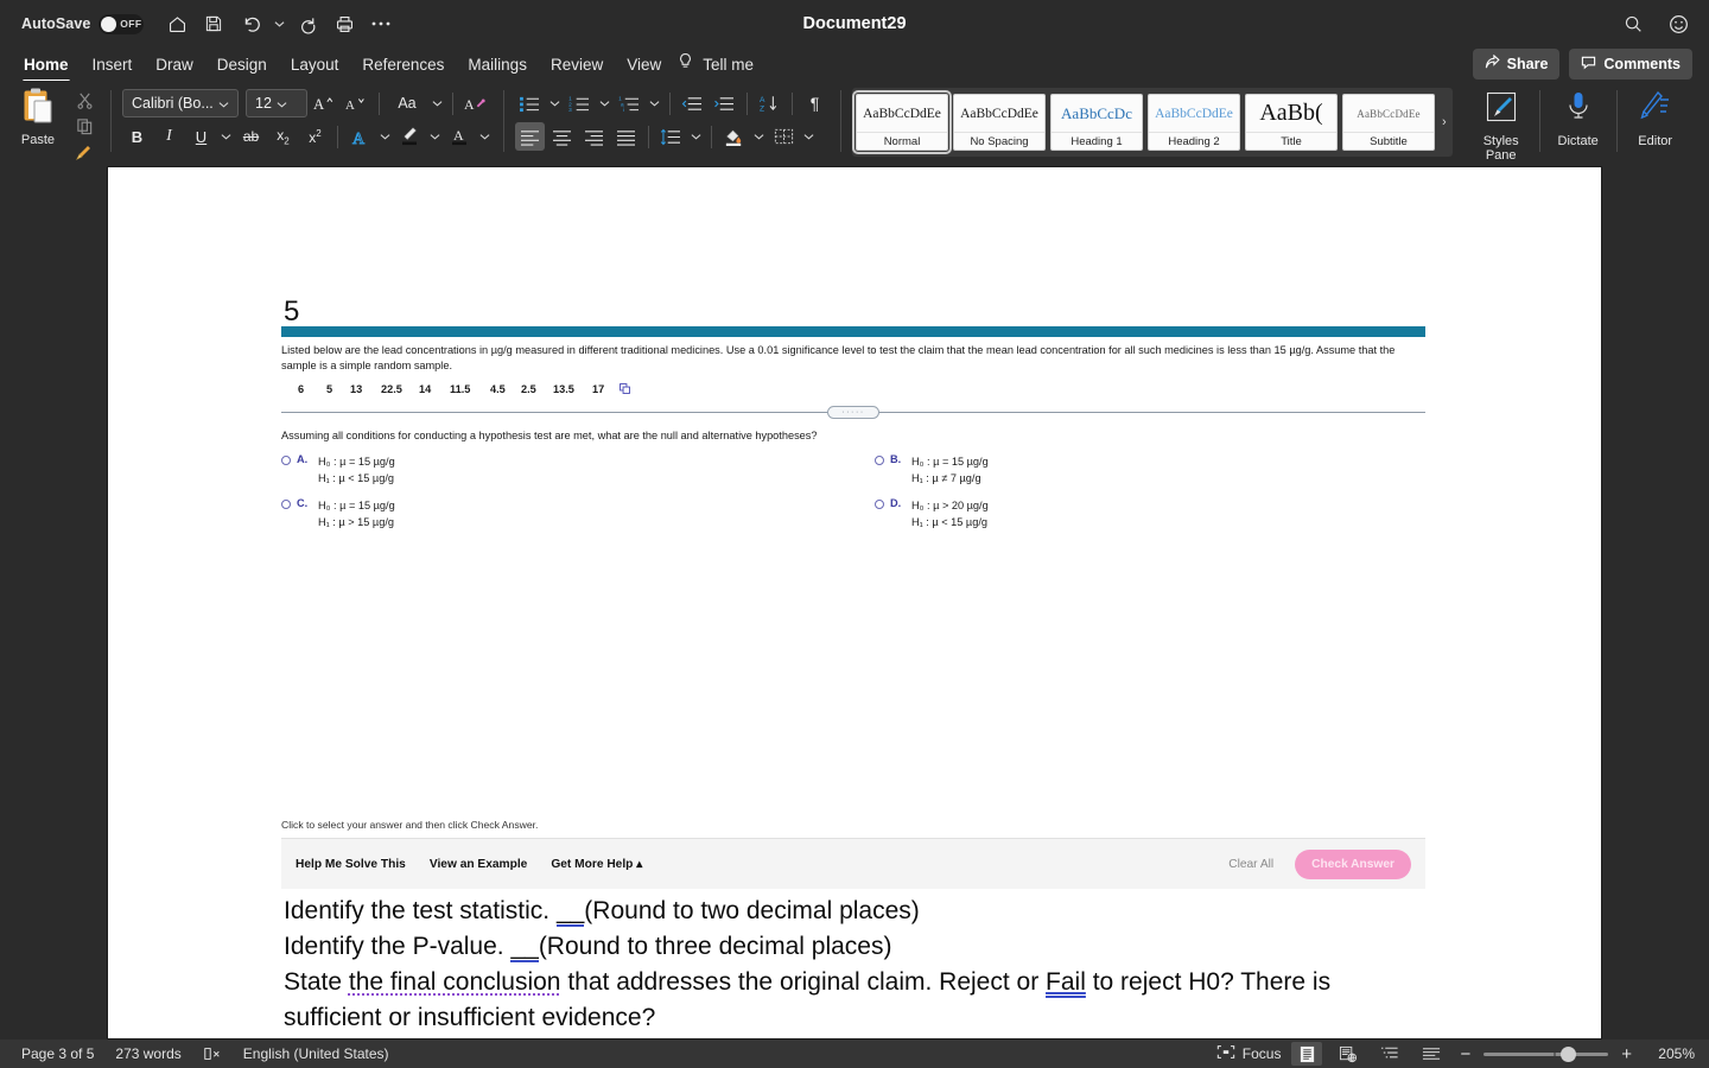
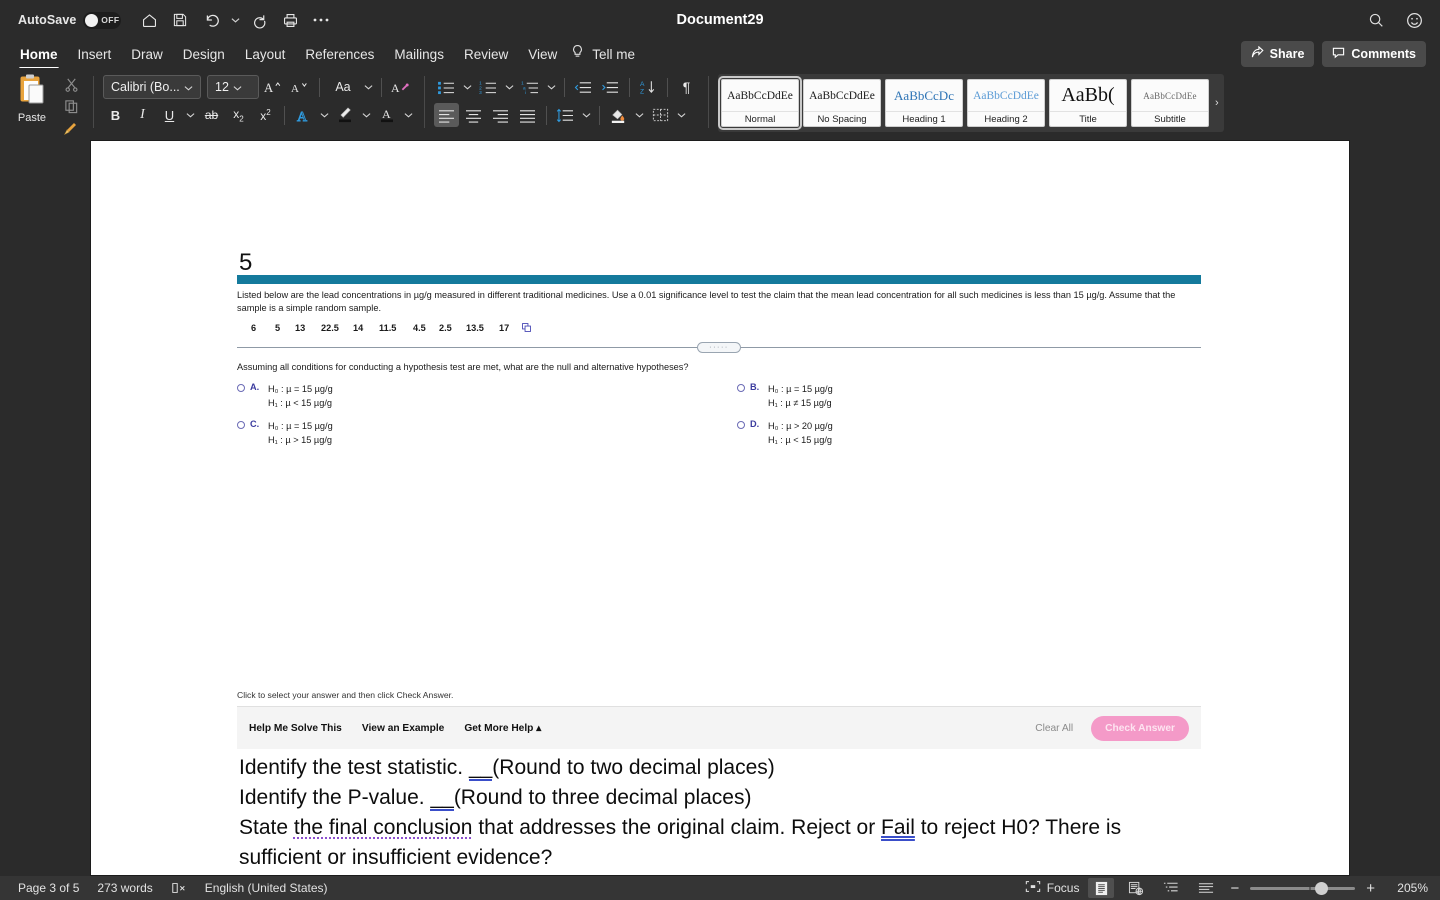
  AutoSave
  OFF
  Document29
  Home
  Insert
  Draw
  Design
  Layout
  References
  Mailings
  Review
  View
  Tell me
  Share
  Comments
  Paste
  Calibri (Bo...
  12
  A
  A
  Aa
  A
  B
  I
  U
  ab
  x2
  x2
  A
  A
  ¶
  AaBbCcDdEe
  Normal
  AaBbCcDdEe
  No Spacing
  AaBbCcDc
  Heading 1
  AaBbCcDdEe
  Heading 2
  AaBb(
  Title
  AaBbCcDdEe
  Subtitle
  ›
- Styles
- Pane
- Dictate
- Editor
  5
  Listed below are the lead concentrations in µg/g measured in different traditional medicines. Use a 0.01 significance level to test the claim that the mean lead concentration for all such medicines is less than 15 µg/g. Assume that the sample is a simple random sample.
  6
  5
  13
  22.5
  14
  11.5
  4.5
  2.5
  13.5
  17
  Assuming all conditions for conducting a hypothesis test are met, what are the null and alternative hypotheses?
  A.
  H₀ : µ = 15 µg/g
  H₁ : µ < 15 µg/g
  C.
  H₀ : µ = 15 µg/g
  H₁ : µ > 15 µg/g
  B.
  H₀ : µ = 15 µg/g
- H₁ : µ ≠ 7 µg/g
+ H₁ : µ ≠ 15 µg/g
  D.
  H₀ : µ > 20 µg/g
  H₁ : µ < 15 µg/g
  Click to select your answer and then click Check Answer.
  Help Me Solve This
  View an Example
  Get More Help ▴
  Clear All
  Check Answer
  Identify the test statistic. __(Round to two decimal places)
  Identify the P-value. __(Round to three decimal places)
  State the final conclusion that addresses the original claim. Reject or Fail to reject H0? There is
  sufficient or insufficient evidence?
  Page 3 of 5
  273 words
  English (United States)
  Focus
  −
  +
  205%
